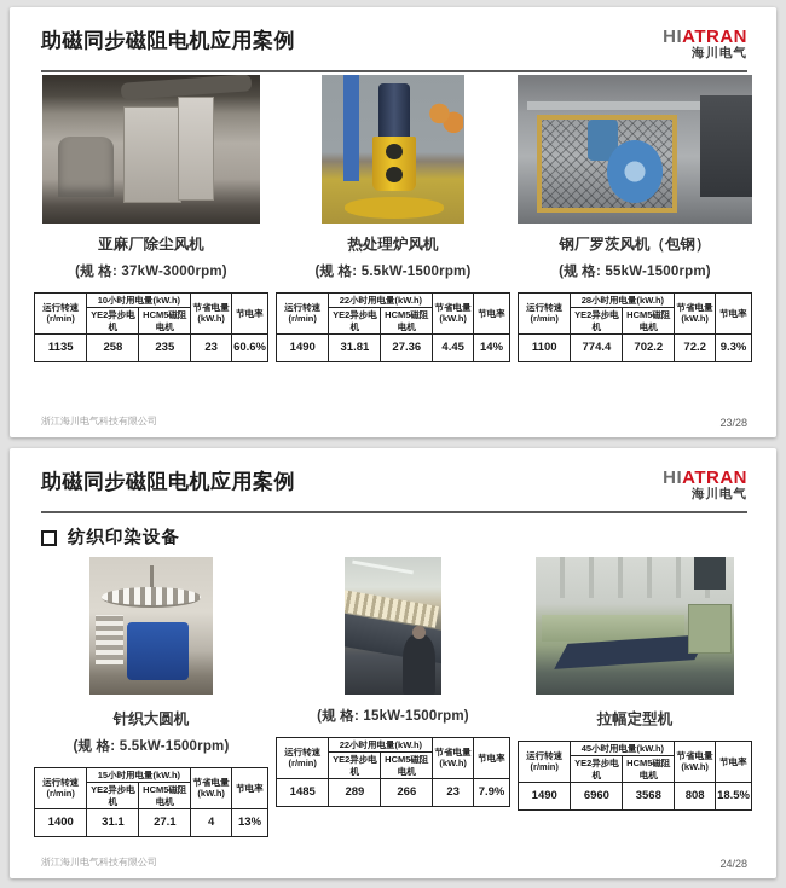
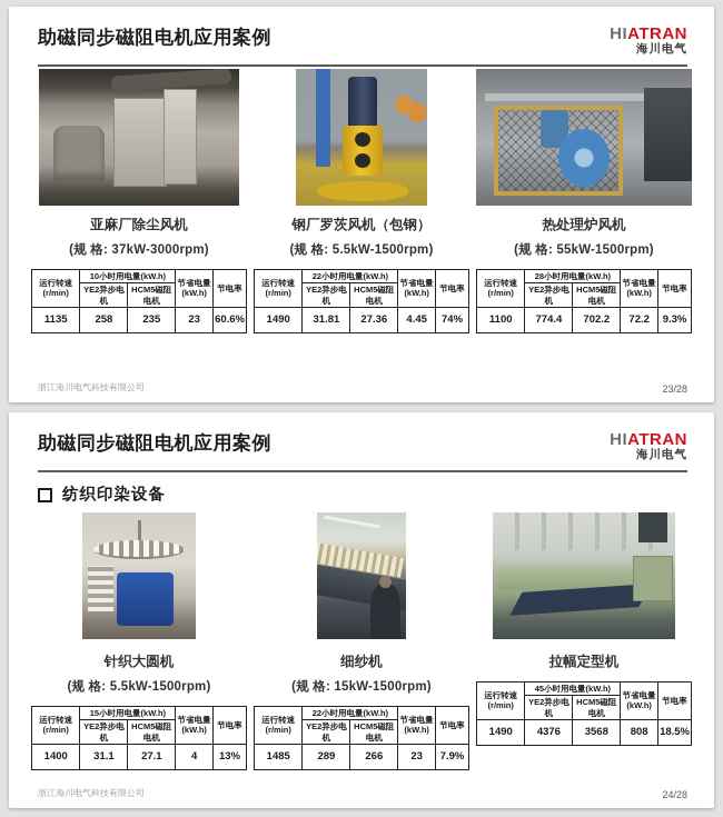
  助磁同步磁阻电机应用案例
  HIATRAN
  海川电气
  亚麻厂除尘风机
  (规 格: 37kW-3000rpm)
  运行转速 (r/min)	10小时用电量(kW.h)	节省电量 (kW.h)	节电率
  YE2异步电机	HCM5磁阻电机
  1135	258	235	23	60.6%
- 热处理炉风机
+ 钢厂罗茨风机（包钢）
  (规 格: 5.5kW-1500rpm)
  运行转速 (r/min)	22小时用电量(kW.h)	节省电量 (kW.h)	节电率
  YE2异步电机	HCM5磁阻电机
- 1490	31.81	27.36	4.45	14%
+ 1490	31.81	27.36	4.45	74%
- 钢厂罗茨风机（包钢）
+ 热处理炉风机
  (规 格: 55kW-1500rpm)
  运行转速 (r/min)	28小时用电量(kW.h)	节省电量 (kW.h)	节电率
  YE2异步电机	HCM5磁阻电机
  1100	774.4	702.2	72.2	9.3%
  浙江海川电气科技有限公司
  23/28
  助磁同步磁阻电机应用案例
  HIATRAN
  海川电气
  纺织印染设备
  针织大圆机
  (规 格: 5.5kW-1500rpm)
  运行转速 (r/min)	15小时用电量(kW.h)	节省电量 (kW.h)	节电率
  YE2异步电机	HCM5磁阻电机
  1400	31.1	27.1	4	13%
+ 细纱机
  (规 格: 15kW-1500rpm)
  运行转速 (r/min)	22小时用电量(kW.h)	节省电量 (kW.h)	节电率
  YE2异步电机	HCM5磁阻电机
  1485	289	266	23	7.9%
  拉幅定型机
  运行转速 (r/min)	45小时用电量(kW.h)	节省电量 (kW.h)	节电率
  YE2异步电机	HCM5磁阻电机
- 1490	6960	3568	808	18.5%
+ 1490	4376	3568	808	18.5%
  浙江海川电气科技有限公司
  24/28
